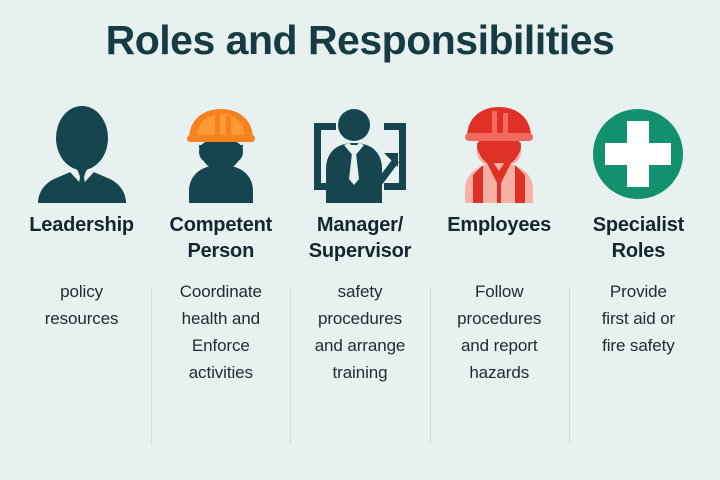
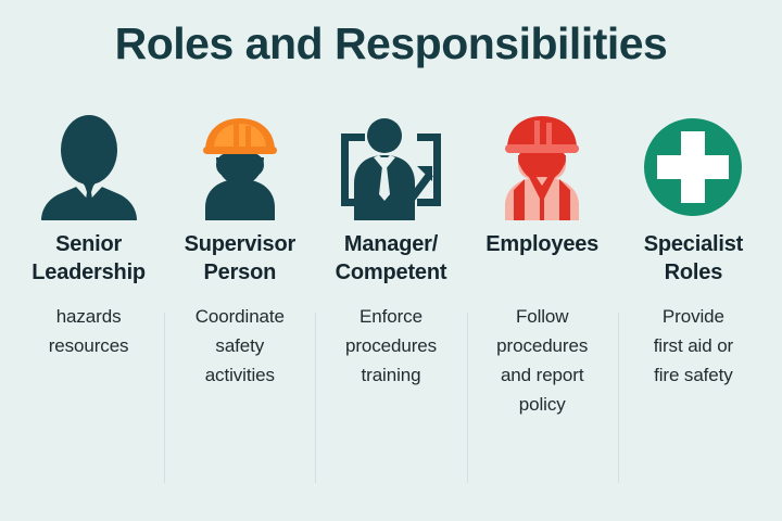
  Roles and Responsibilities
+ Senior
  Leadership
- policy
+ hazards
  resources
- Competent
+ Supervisor
  Person
  Coordinate
- health and
- Enforce
+ safety
  activities
  Manager/
- Supervisor
+ Competent
- safety
+ Enforce
  procedures
- and arrange
  training
  Employees
  Follow
  procedures
  and report
- hazards
+ policy
  Specialist
  Roles
  Provide
  first aid or
  fire safety
